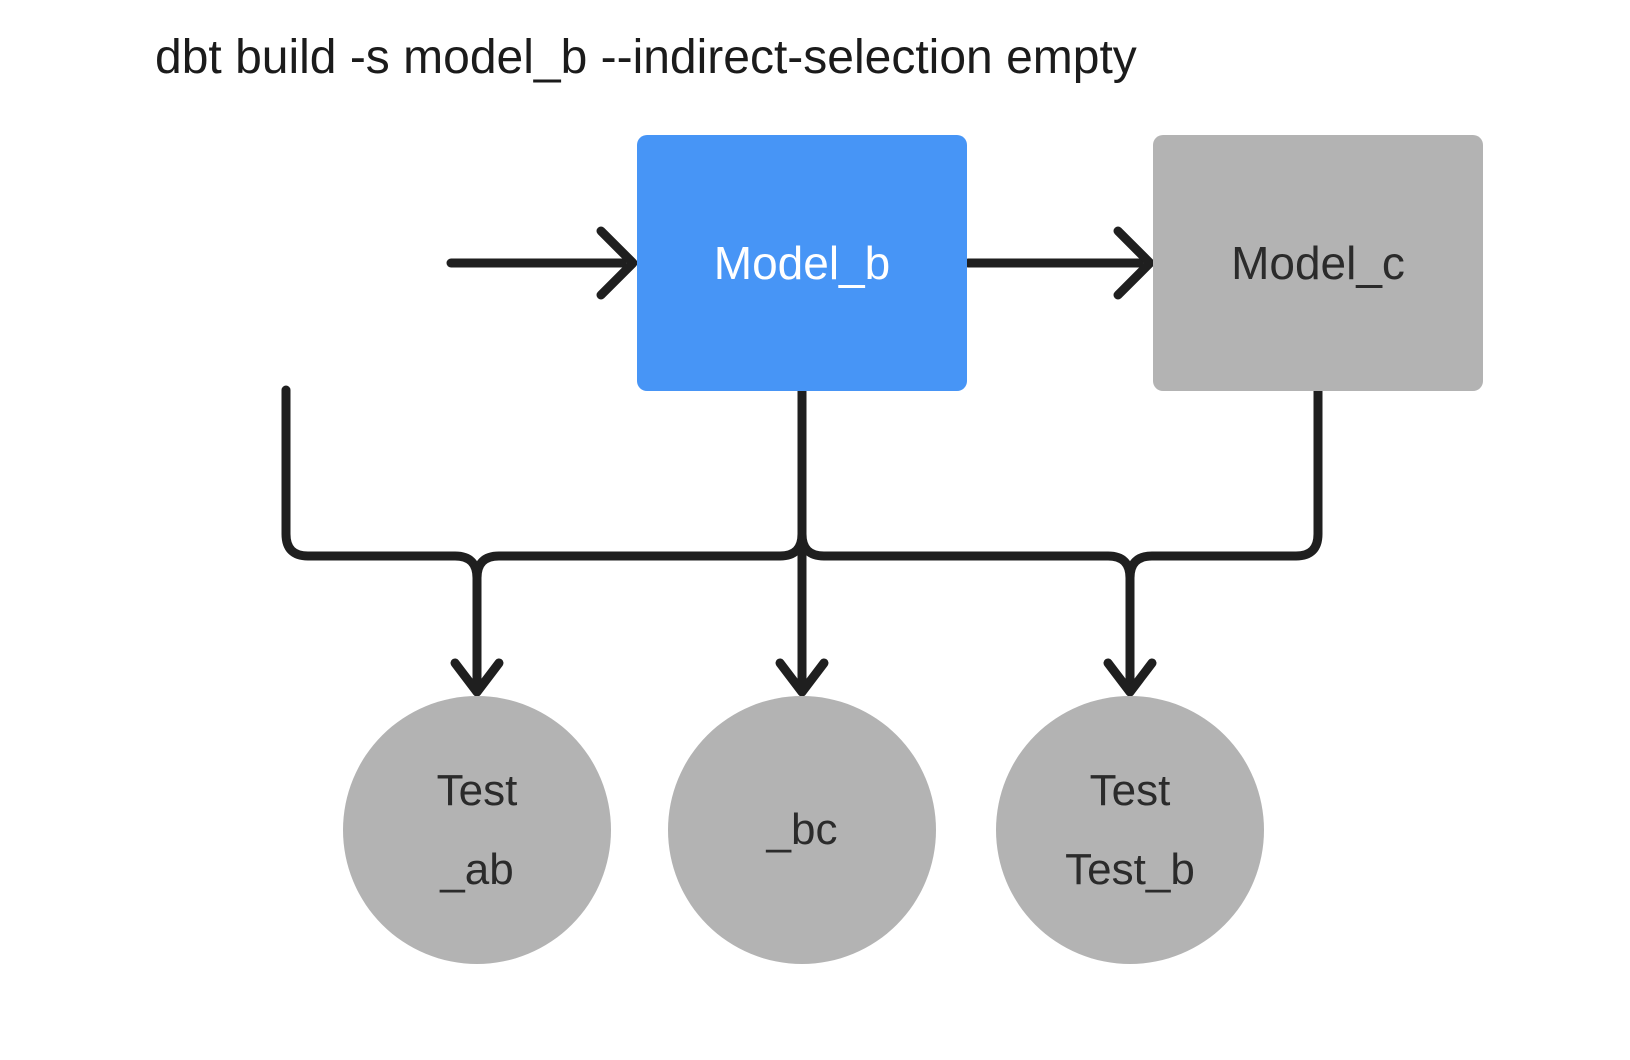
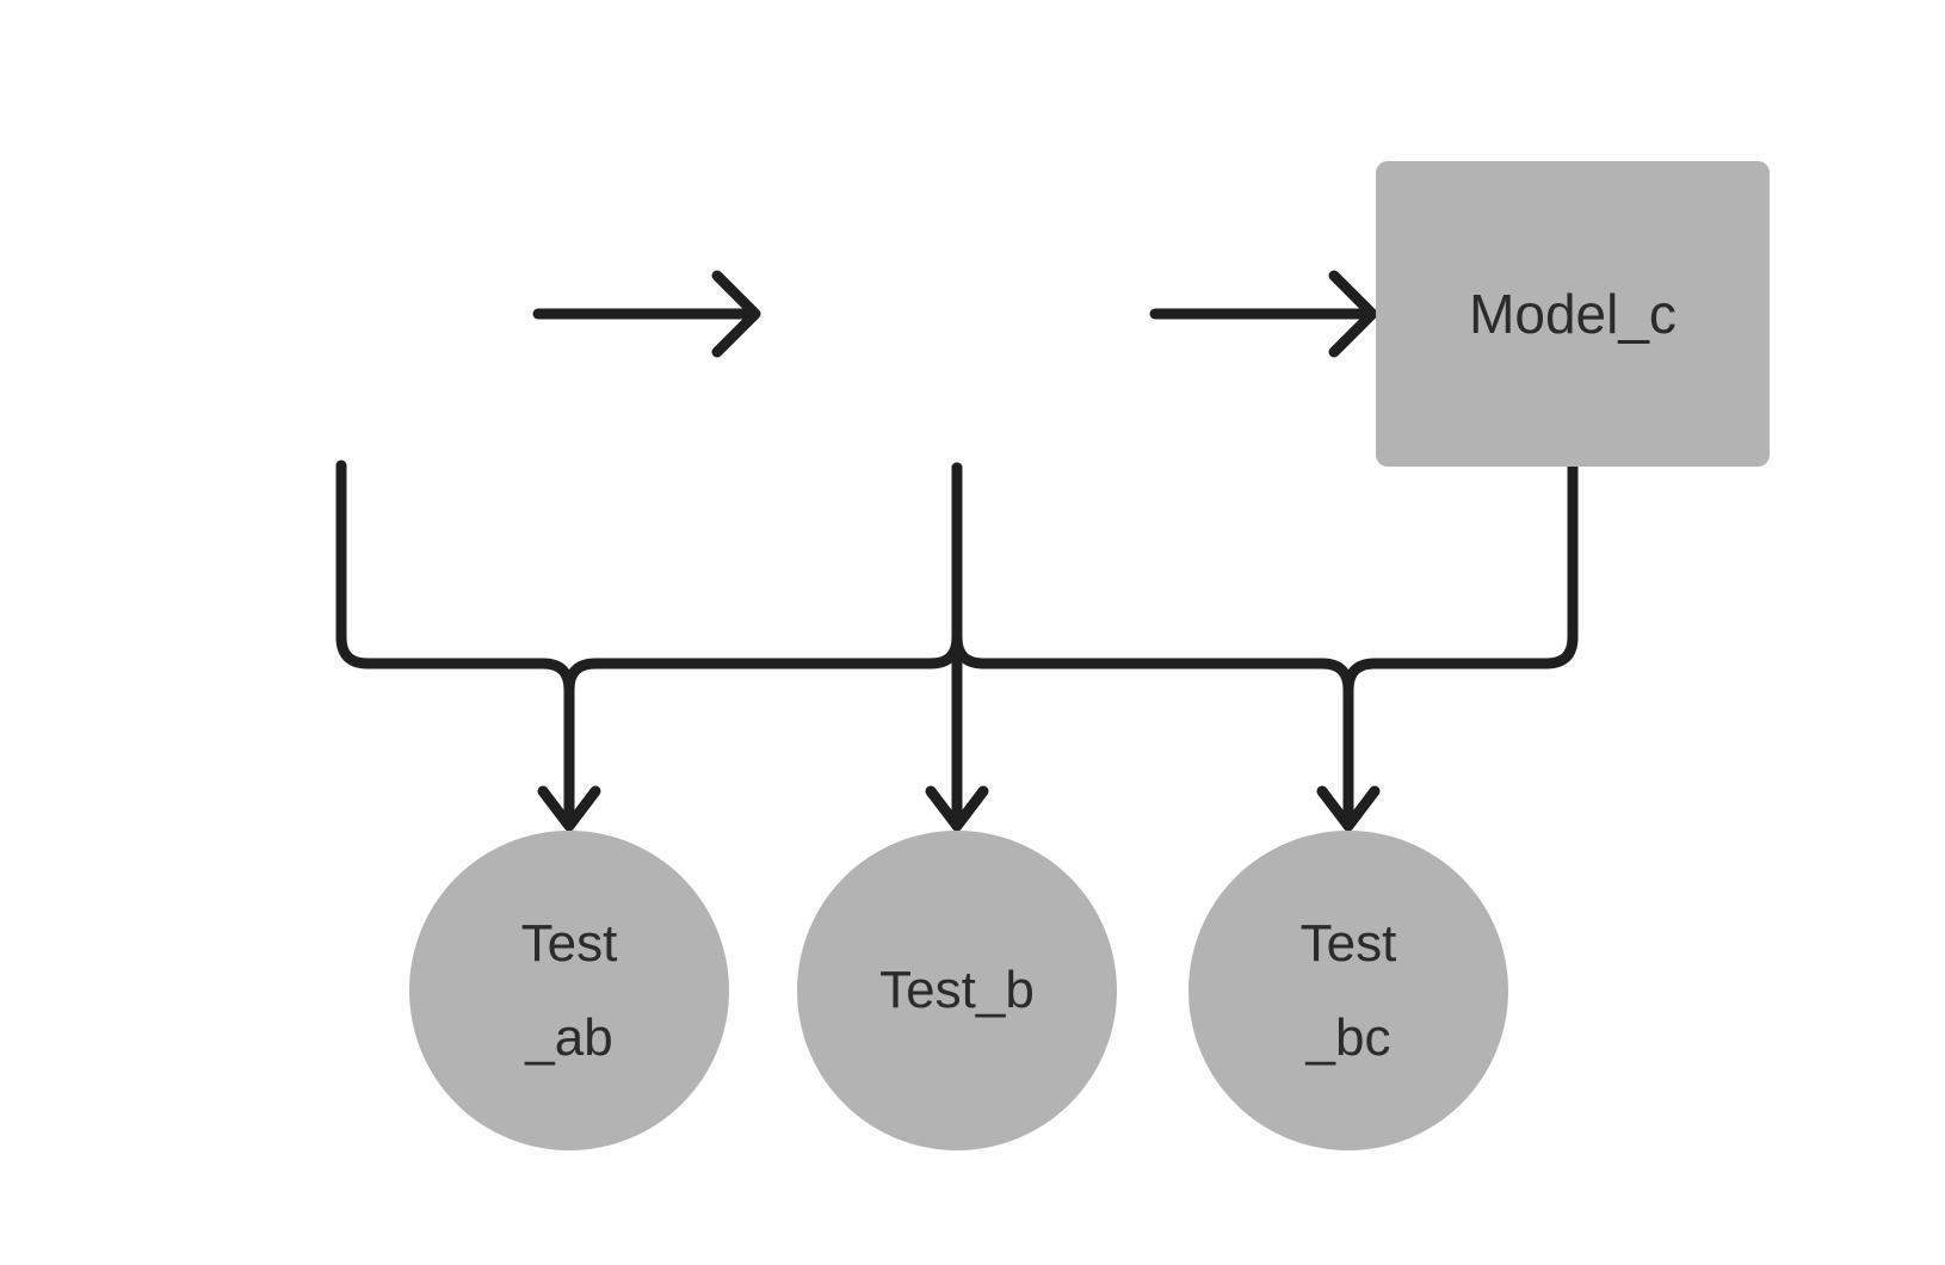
- dbt build -s model_b --indirect-selection empty
- Model_b
  Model_c
  Test
  _ab
- _bc
+ Test_b
  Test
- Test_b
+ _bc
